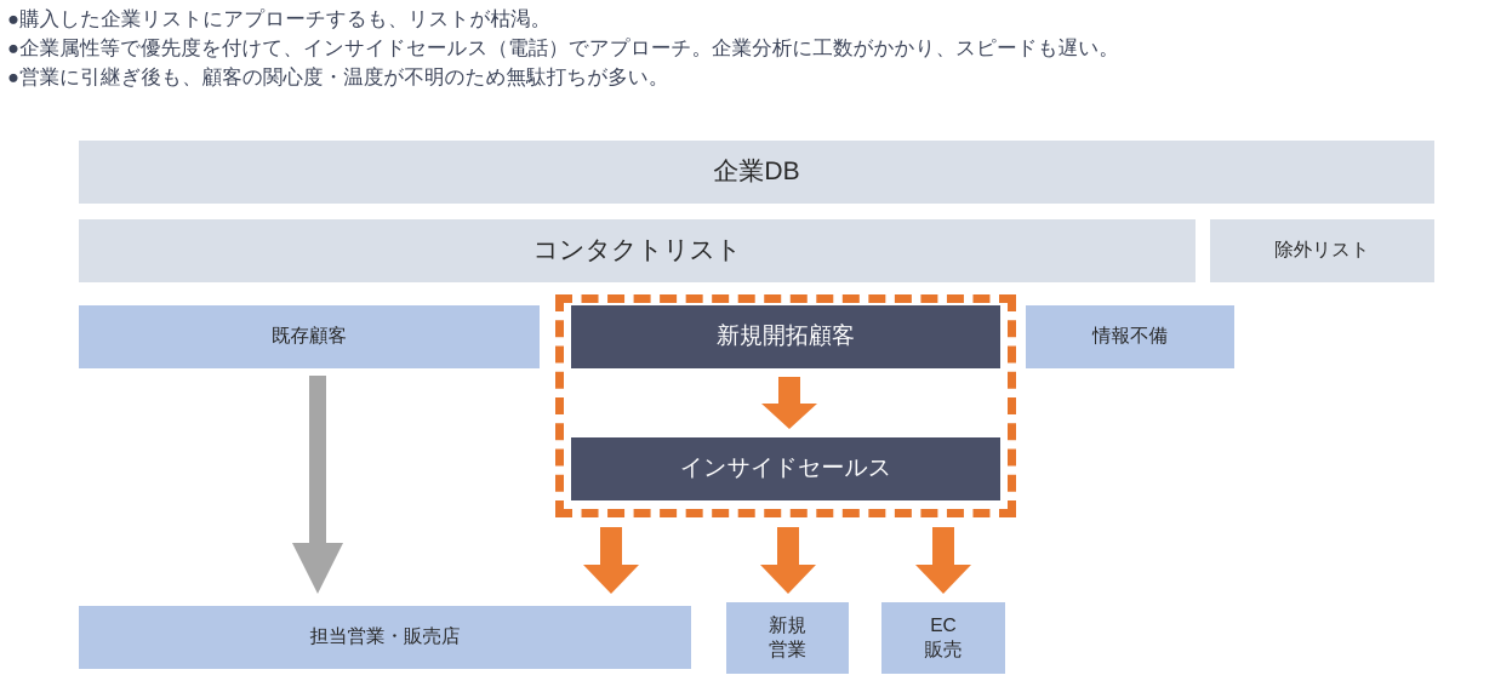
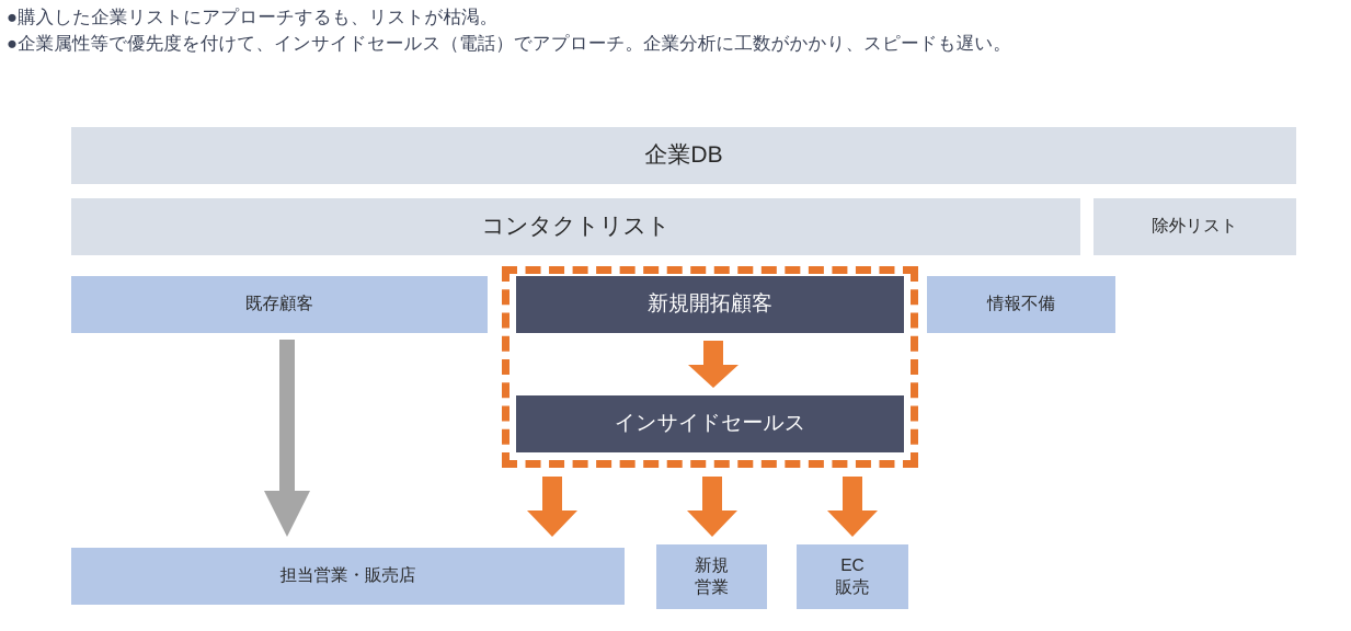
  ●購入した企業リストにアプローチするも、リストが枯渇。
  ●企業属性等で優先度を付けて、インサイドセールス（電話）でアプローチ。企業分析に工数がかかり、スピードも遅い。
- ●営業に引継ぎ後も、顧客の関心度・温度が不明のため無駄打ちが多い。
  企業DB
  コンタクトリスト
  除外リスト
  既存顧客
  情報不備
  新規開拓顧客
  インサイドセールス
  担当営業・販売店
  新規
  営業
  EC
  販売
